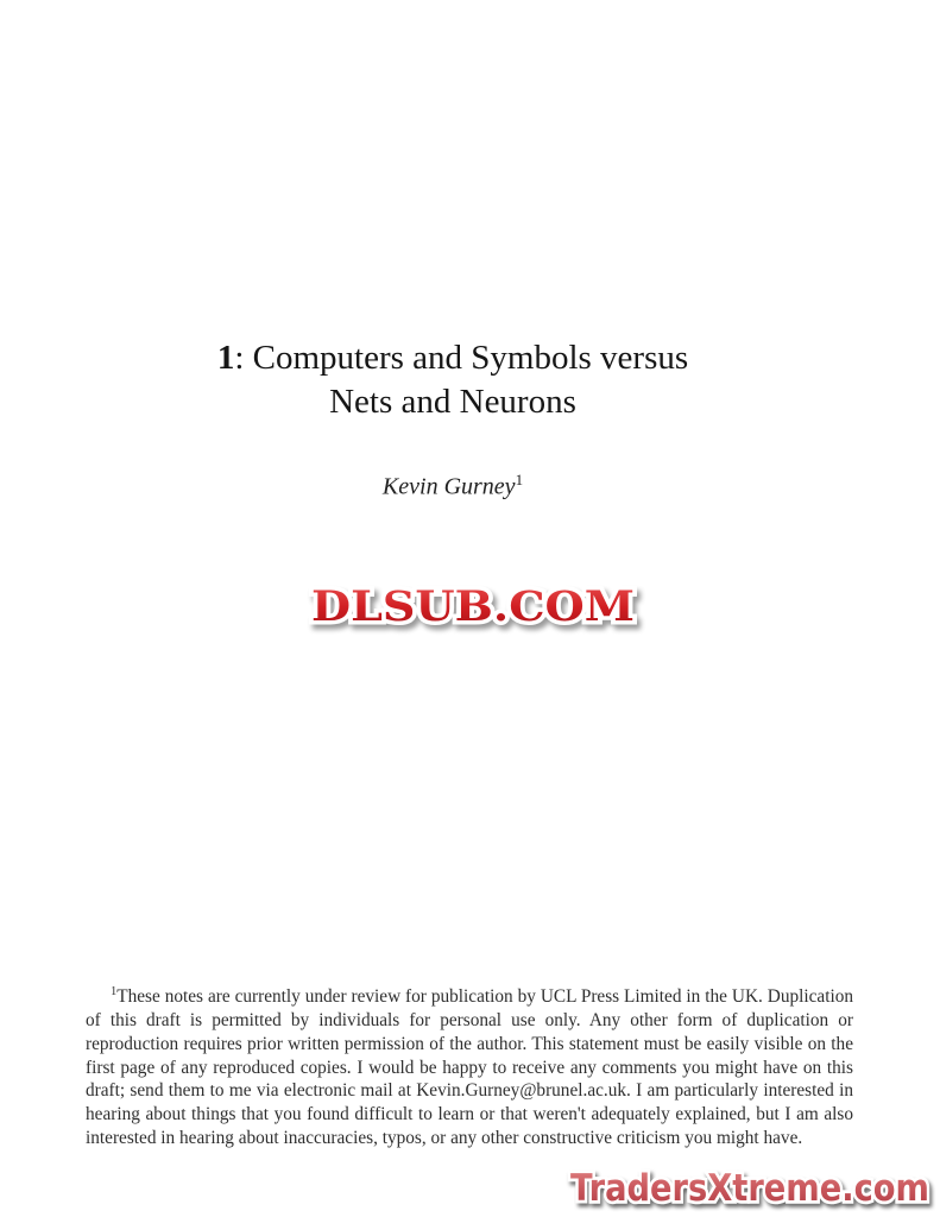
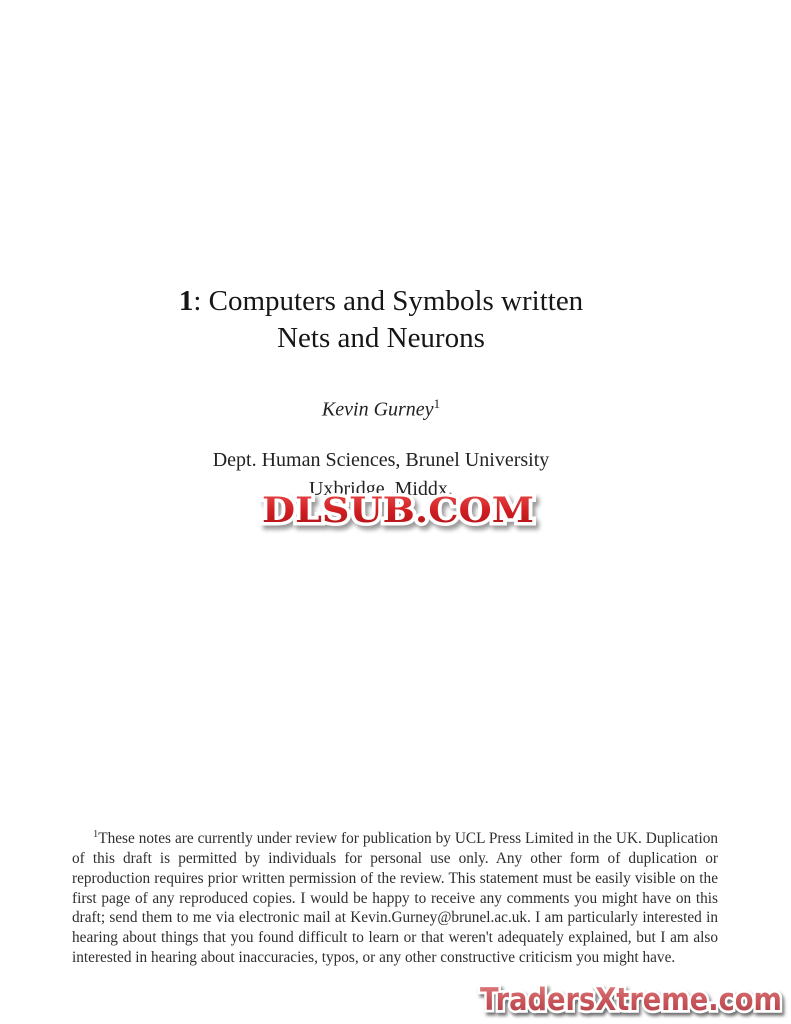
- 1: Computers and Symbols versus
+ 1: Computers and Symbols written
  Nets and Neurons
  Kevin Gurney1
+ Dept. Human Sciences, Brunel University
+ Uxbridge, Middx.
  DLSUB.COM
- 1These notes are currently under review for publication by UCL Press Limited in the UK. Duplication of this draft is permitted by individuals for personal use only. Any other form of duplication or reproduction requires prior written permission of the author. This statement must be easily visible on the first page of any reproduced copies. I would be happy to receive any comments you might have on this draft; send them to me via electronic mail at Kevin.Gurney@brunel.ac.uk. I am particularly interested in hearing about things that you found difficult to learn or that weren't adequately explained, but I am also interested in hearing about inaccuracies, typos, or any other constructive criticism you might have.
+ 1These notes are currently under review for publication by UCL Press Limited in the UK. Duplication of this draft is permitted by individuals for personal use only. Any other form of duplication or reproduction requires prior written permission of the review. This statement must be easily visible on the first page of any reproduced copies. I would be happy to receive any comments you might have on this draft; send them to me via electronic mail at Kevin.Gurney@brunel.ac.uk. I am particularly interested in hearing about things that you found difficult to learn or that weren't adequately explained, but I am also interested in hearing about inaccuracies, typos, or any other constructive criticism you might have.
  TradersXtreme.com
